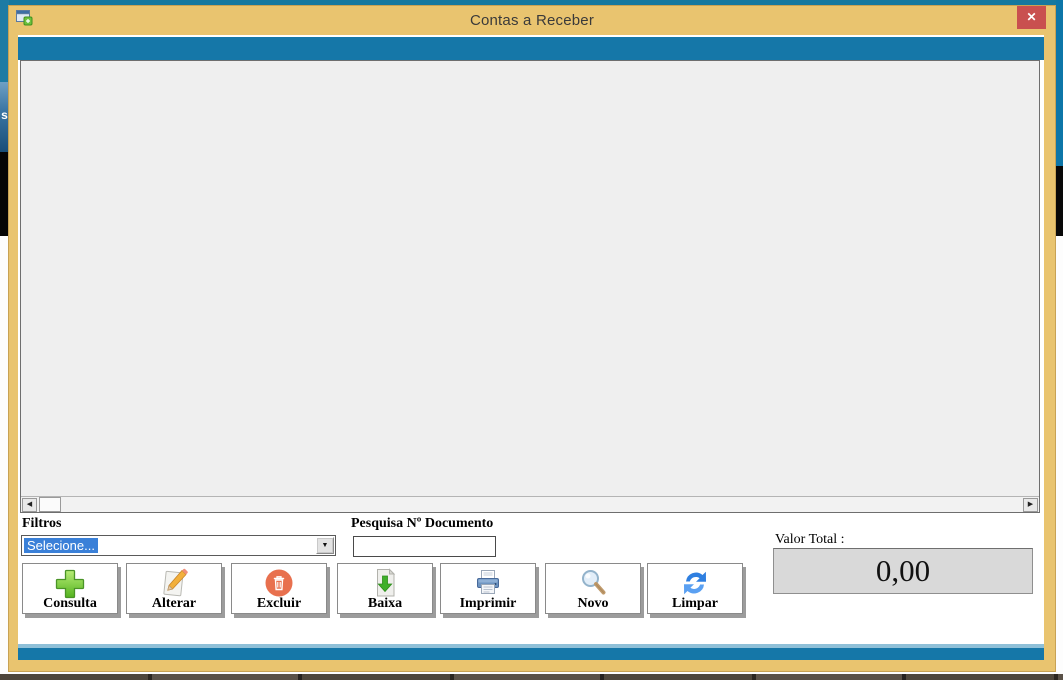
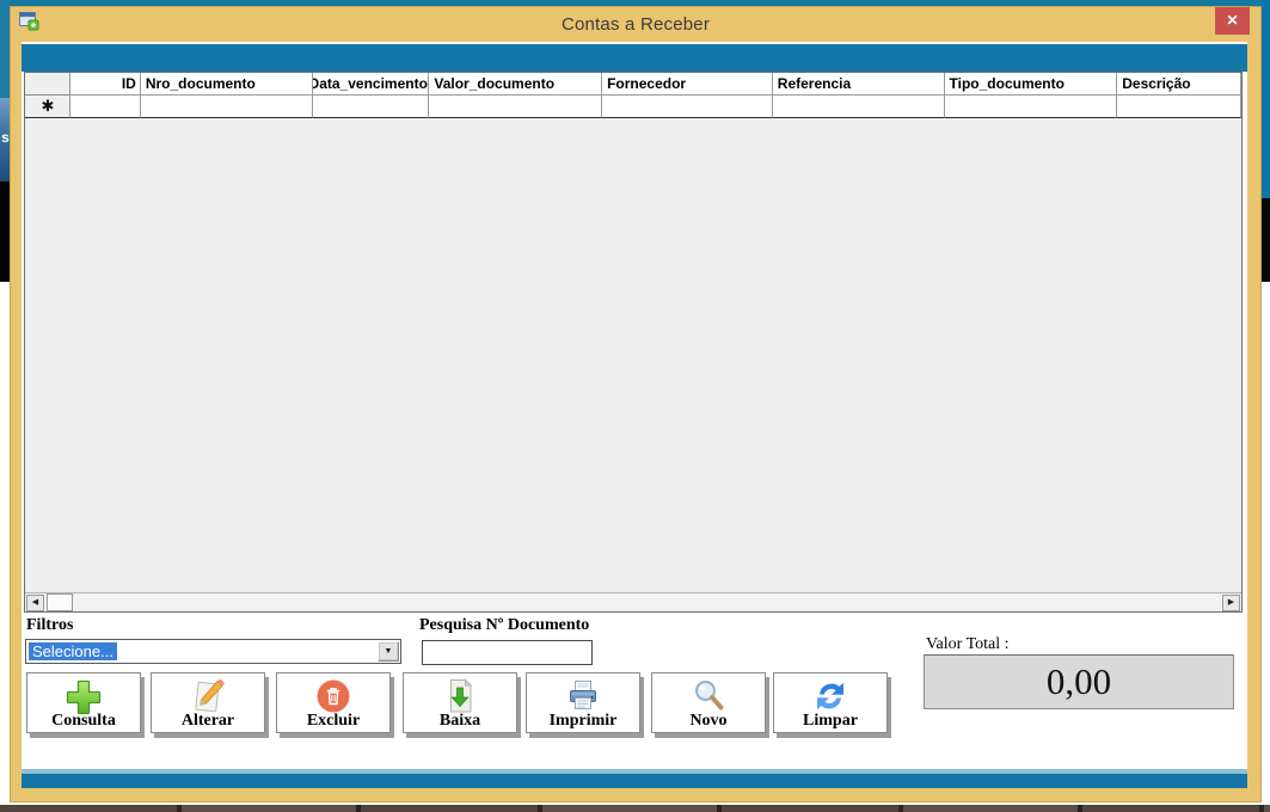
  s
  Contas a Receber
  ✕
+ ID
+ Nro_documento
+ Data_vencimento
+ Valor_documento
+ Fornecedor
+ Referencia
+ Tipo_documento
+ Descrição
+ ✱
  Filtros
  Selecione...
  Pesquisa Nº Documento
  Valor Total :
  0,00
  Consulta
  Alterar
  Excluir
  Baixa
  Imprimir
  Novo
  Limpar
